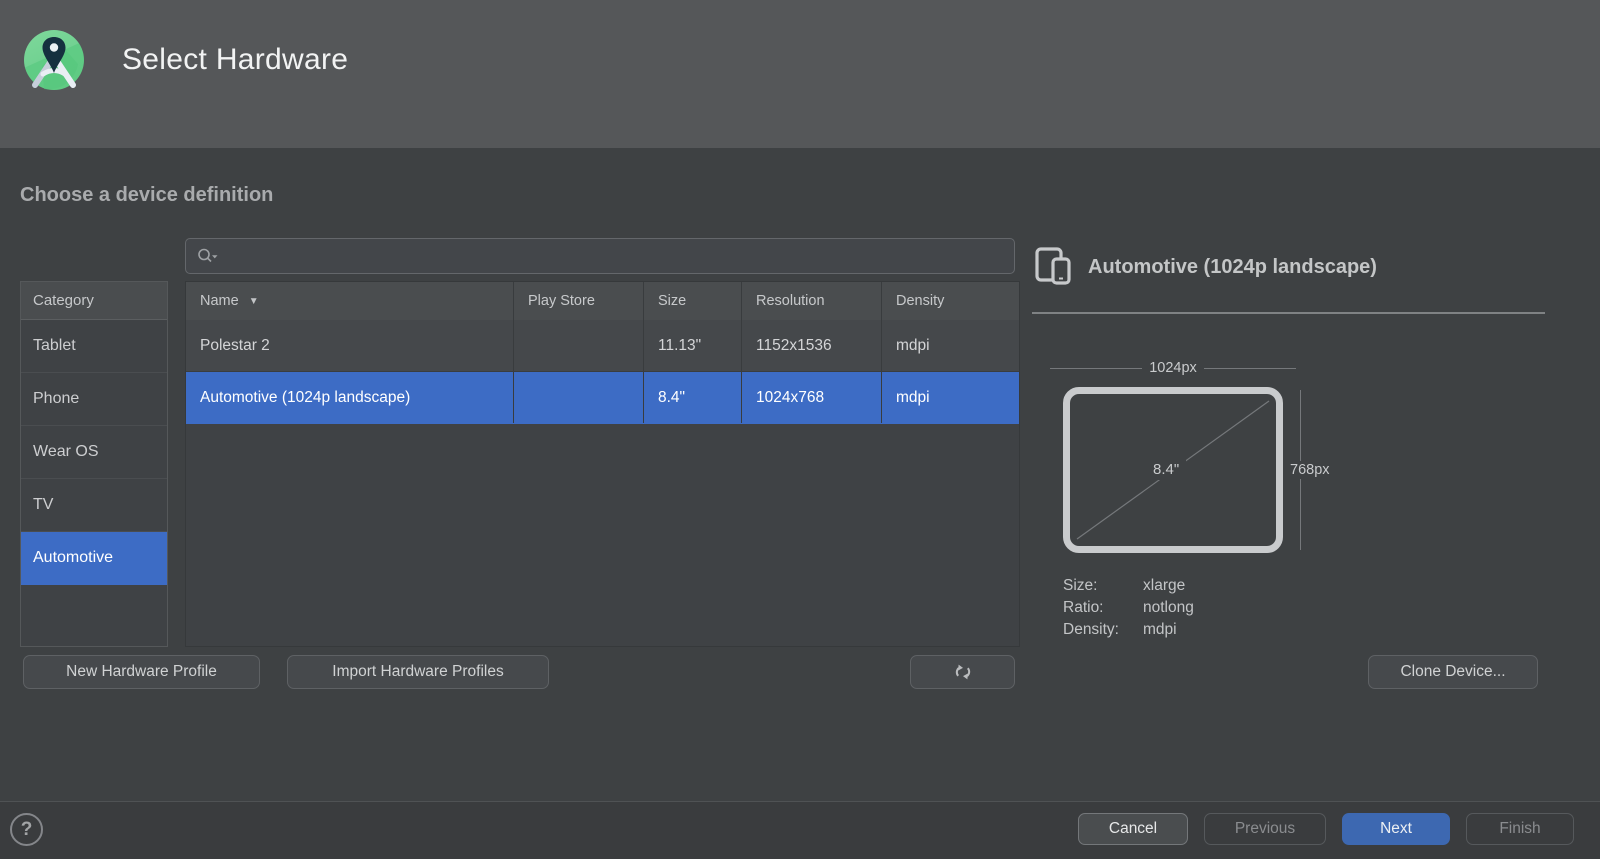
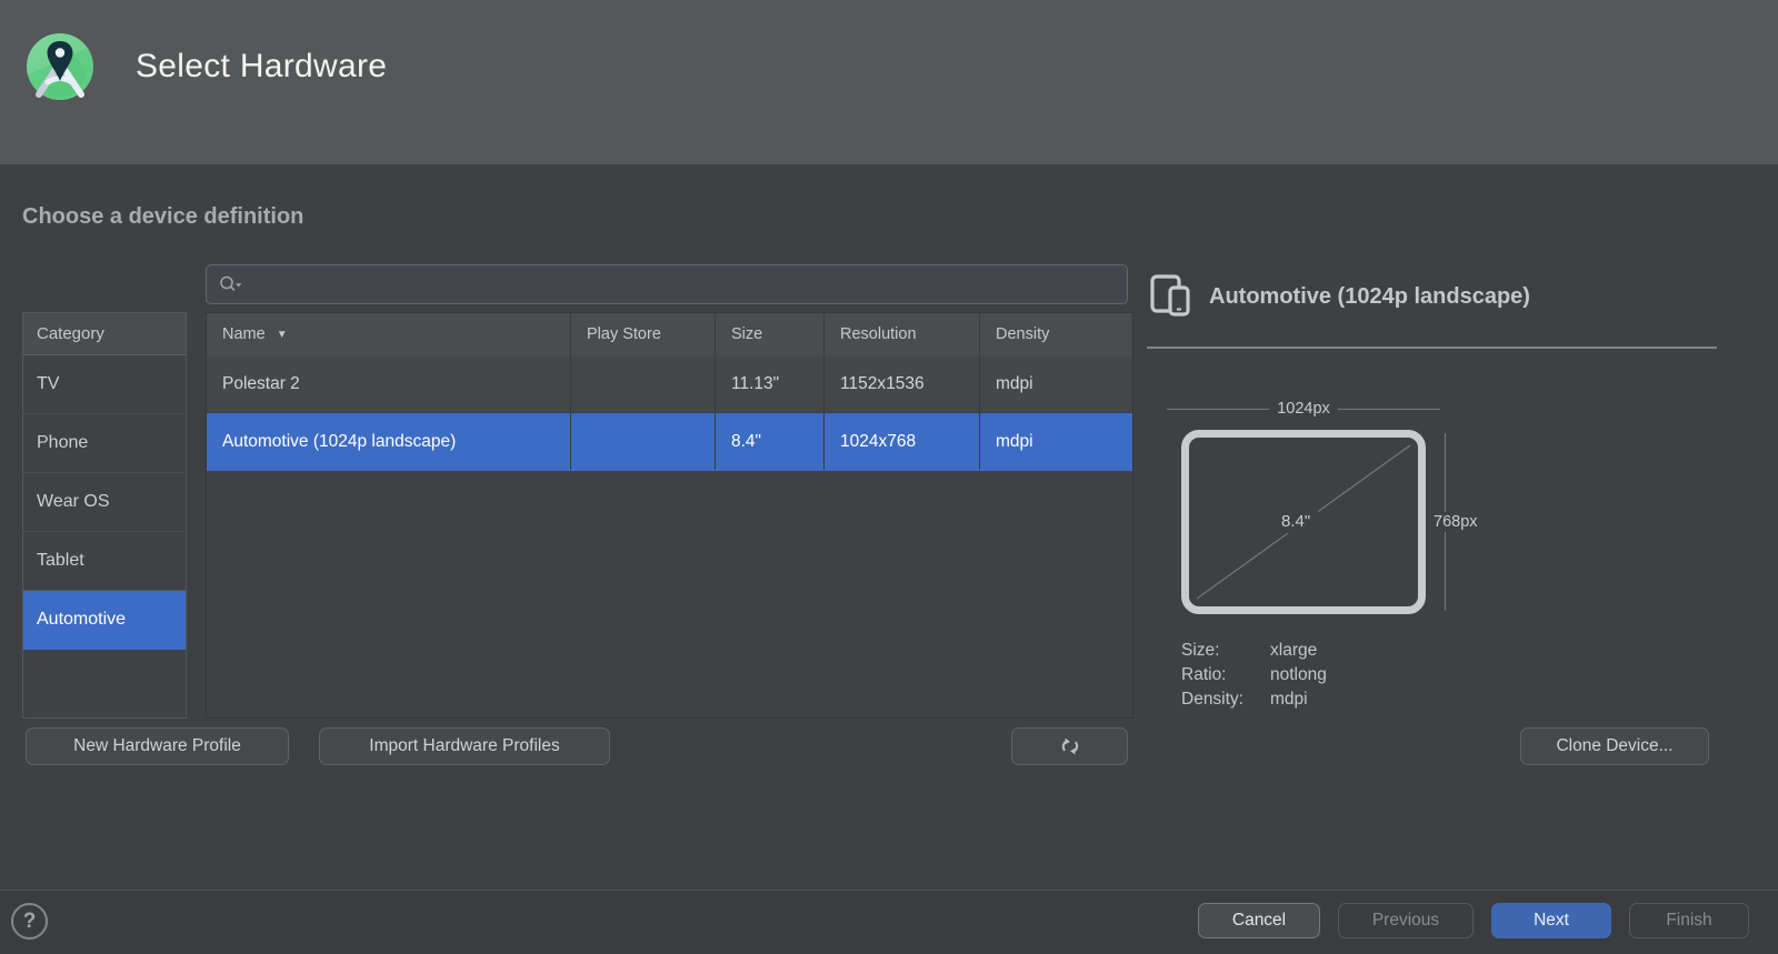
  Select Hardware
  Choose a device definition
  Category
- Tablet
+ TV
  Phone
  Wear OS
- TV
+ Tablet
  Automotive
  Name
  ▼
  Play Store
  Size
  Resolution
  Density
  Polestar 2
  11.13"
  1152x1536
  mdpi
  Automotive (1024p landscape)
  8.4"
  1024x768
  mdpi
  New Hardware Profile
  Import Hardware Profiles
  Automotive (1024p landscape)
  1024px
  8.4"
  768px
  Size:
  xlarge
  Ratio:
  notlong
  Density:
  mdpi
  Clone Device...
  ?
  Cancel
  Previous
  Next
  Finish
